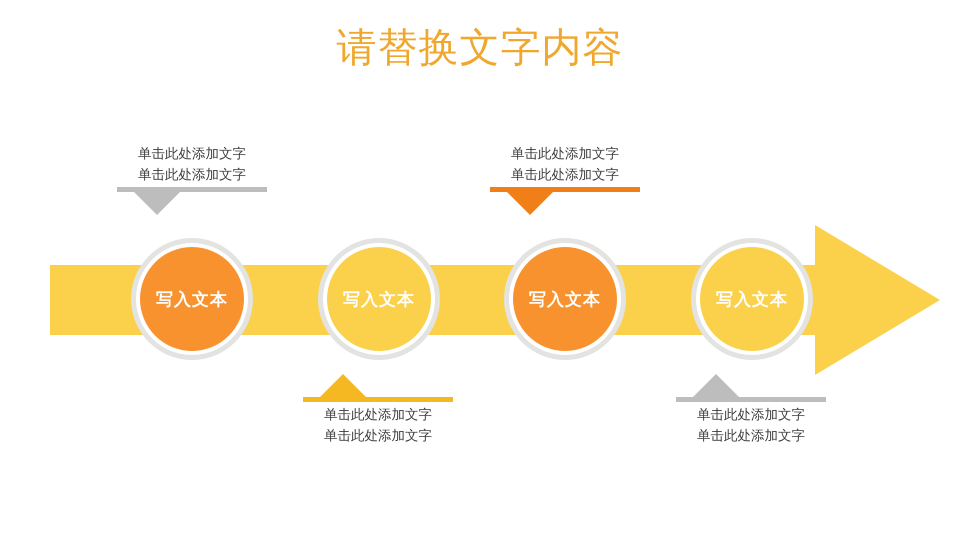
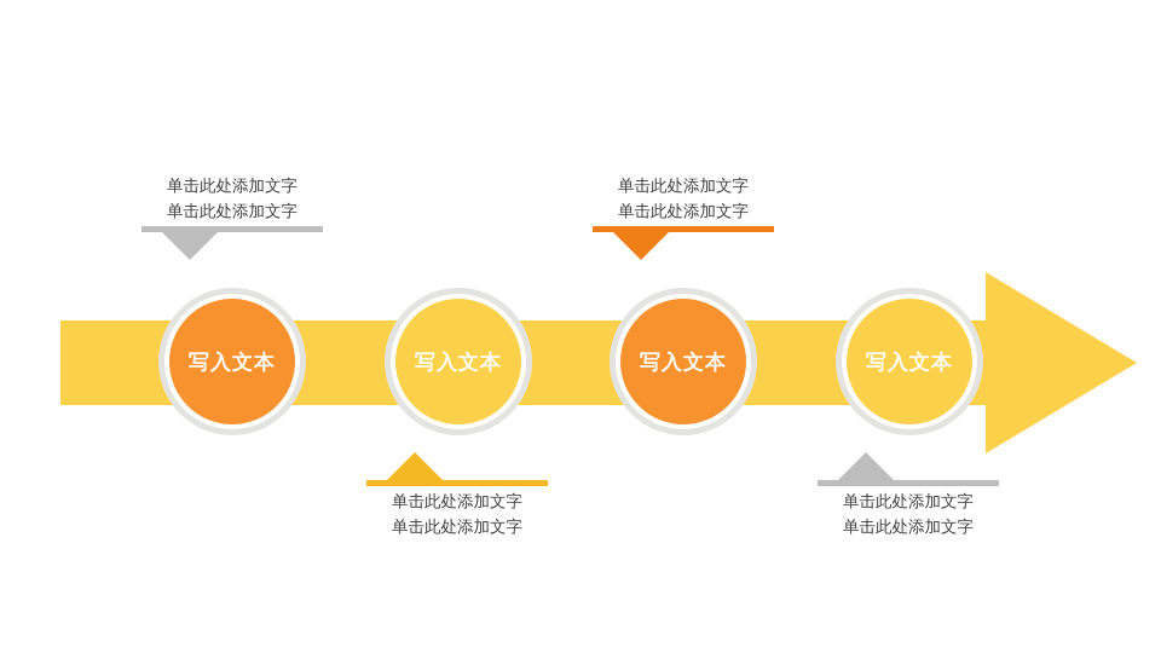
- 请替换文字内容
  写入文本
  写入文本
  写入文本
  写入文本
  单击此处添加文字
  单击此处添加文字
  单击此处添加文字
  单击此处添加文字
  单击此处添加文字
  单击此处添加文字
  单击此处添加文字
  单击此处添加文字
